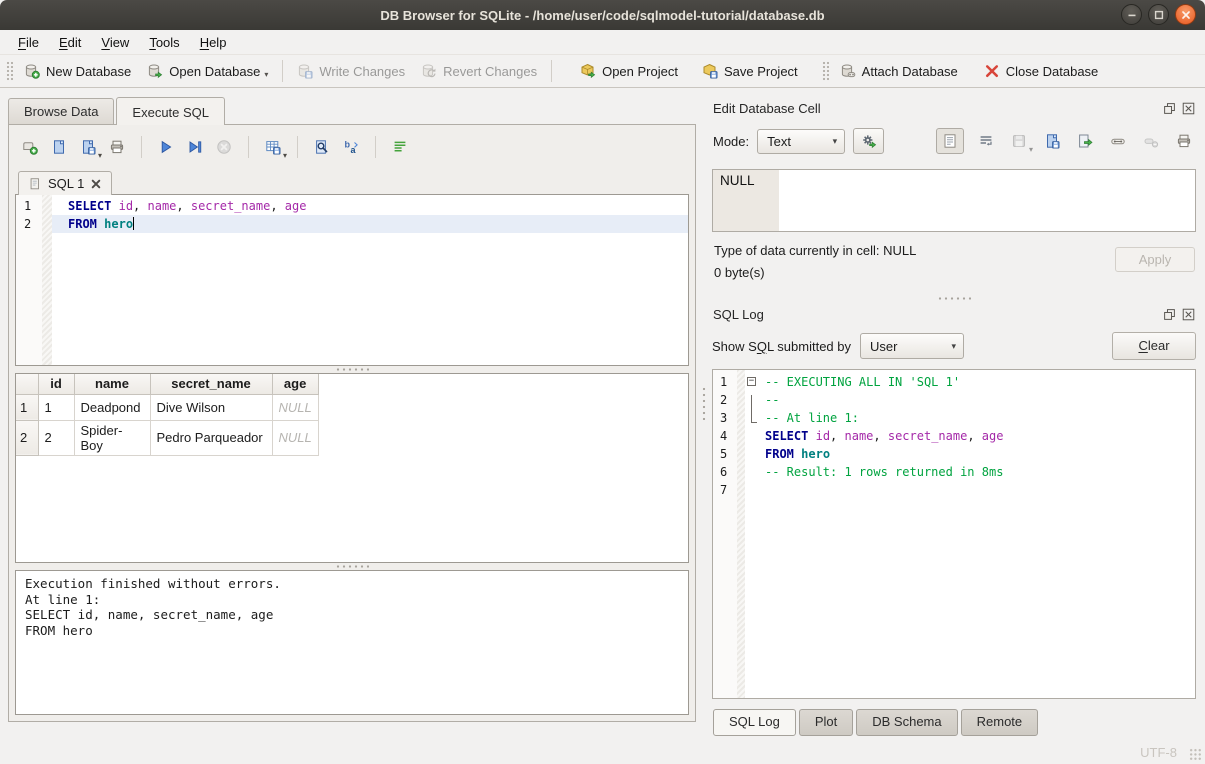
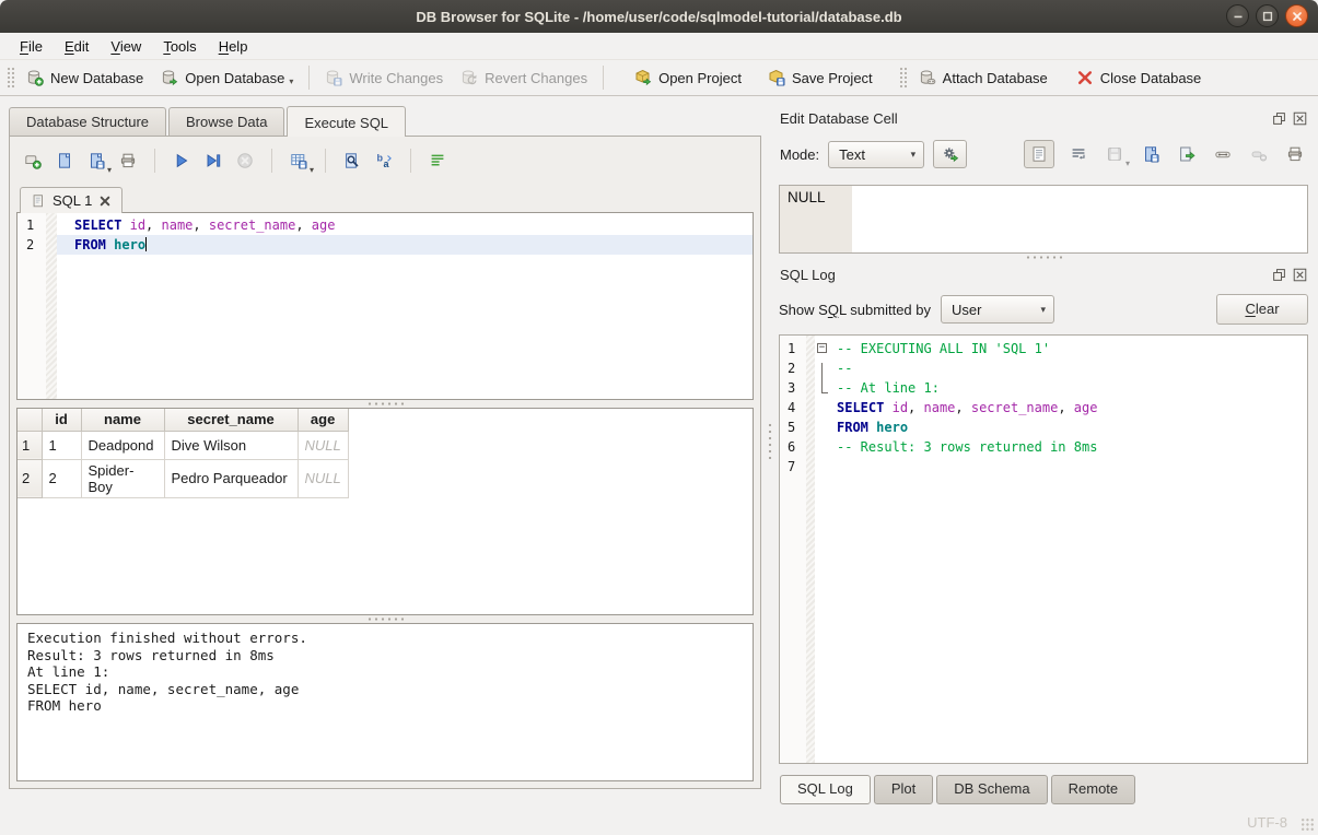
  DB Browser for SQLite - /home/user/code/sqlmodel-tutorial/database.db
  File
  Edit
  View
  Tools
  Help
  New Database
  Open Database
  ▾
  Write Changes
  Revert Changes
  Open Project
  Save Project
  Attach Database
  Close Database
+ Database Structure
  Browse Data
  Execute SQL
  ▾
  ▾
  b
  a
  SQL 1
  1
  2
  SELECT id, name, secret_name, age
  FROM hero
  	id	name	secret_name	age
  1	1	Deadpond	Dive Wilson	NULL
  2	2	Spider-Boy	Pedro Parqueador	NULL
  Execution finished without errors.
+ Result: 3 rows returned in 8ms
  At line 1:
  SELECT id, name, secret_name, age
  FROM hero
  Edit Database Cell
  Mode:
  Text
  ▾
  ▾
  NULL
- Type of data currently in cell: NULL
- 0 byte(s)
- Apply
  SQL Log
  Show SQL submitted by
  User
  ▾
  Clear
  1
  2
  3
  4
  5
  6
  7
  −
  -- EXECUTING ALL IN 'SQL 1'
  --
  -- At line 1:
  SELECT id, name, secret_name, age
  FROM hero
- -- Result: 1 rows returned in 8ms
+ -- Result: 3 rows returned in 8ms
  SQL Log
  Plot
  DB Schema
  Remote
  UTF-8
